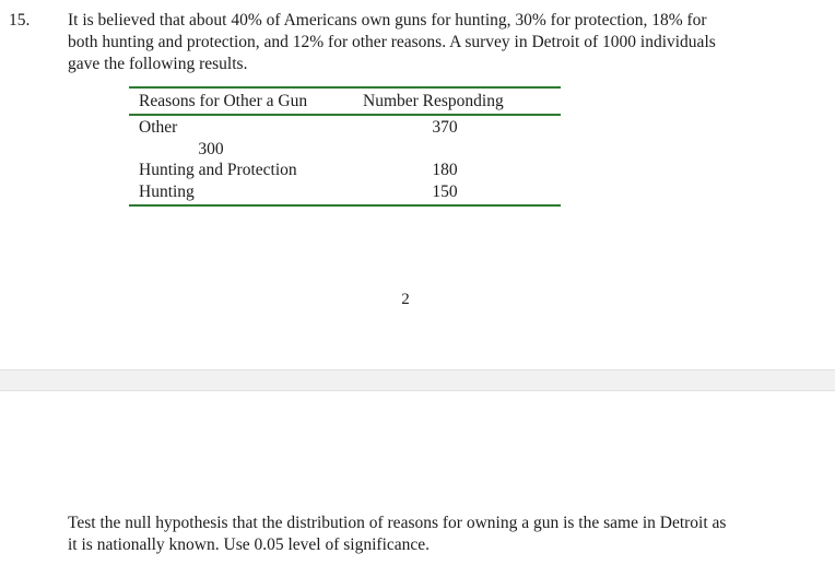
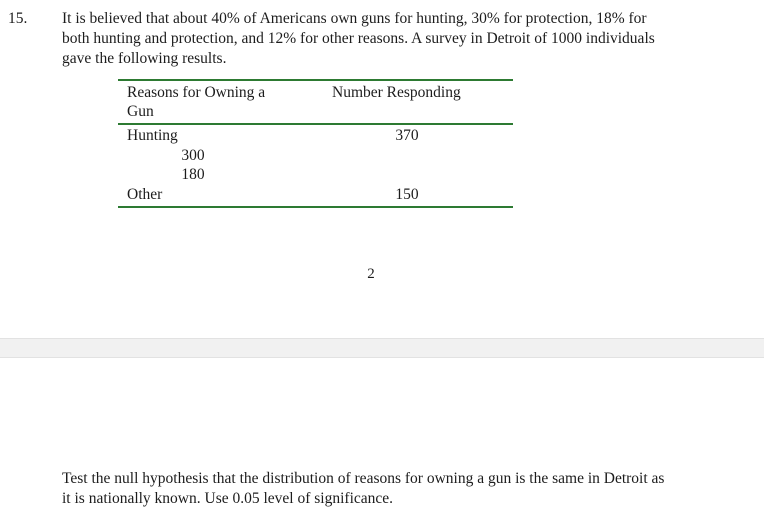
  15.
  It is believed that about 40% of Americans own guns for hunting, 30% for protection, 18% for
  both hunting and protection, and 12% for other reasons. A survey in Detroit of 1000 individuals
  gave the following results.
- Reasons for Other a Gun
+ Reasons for Owning a Gun
  Number Responding
- Other
+ Hunting
  370
  300
- Hunting and Protection
  180
- Hunting
+ Other
  150
  2
  Test the null hypothesis that the distribution of reasons for owning a gun is the same in Detroit as
  it is nationally known. Use 0.05 level of significance.
